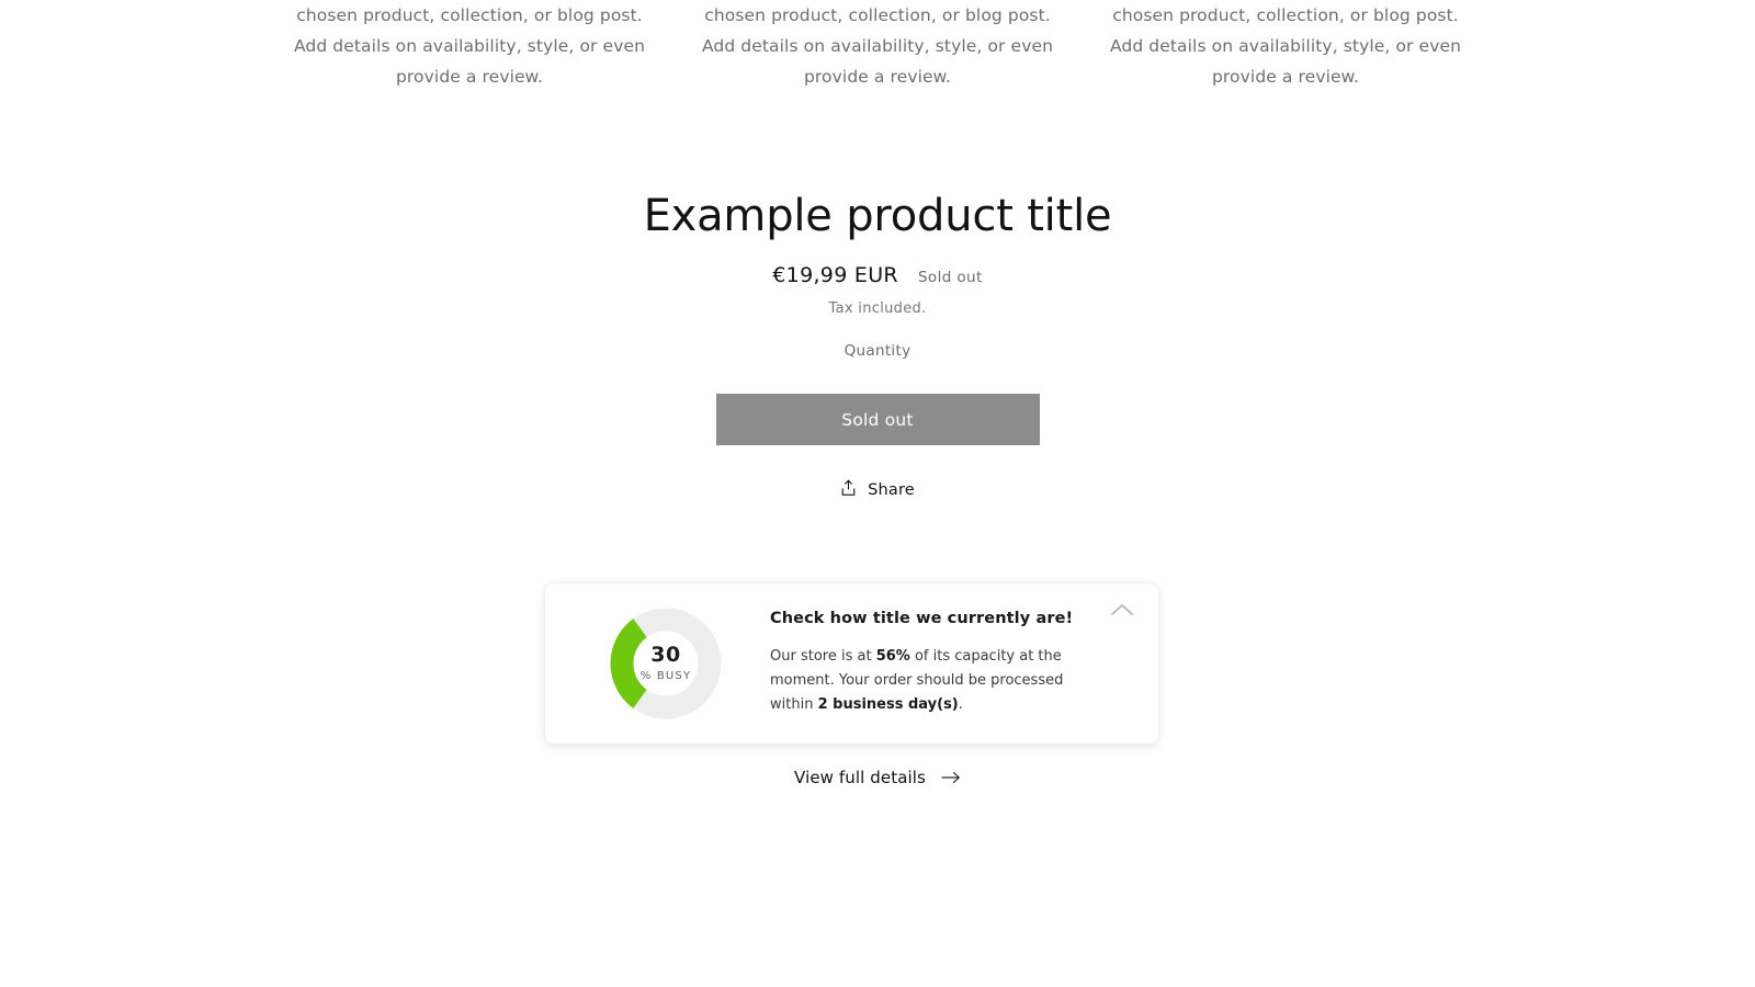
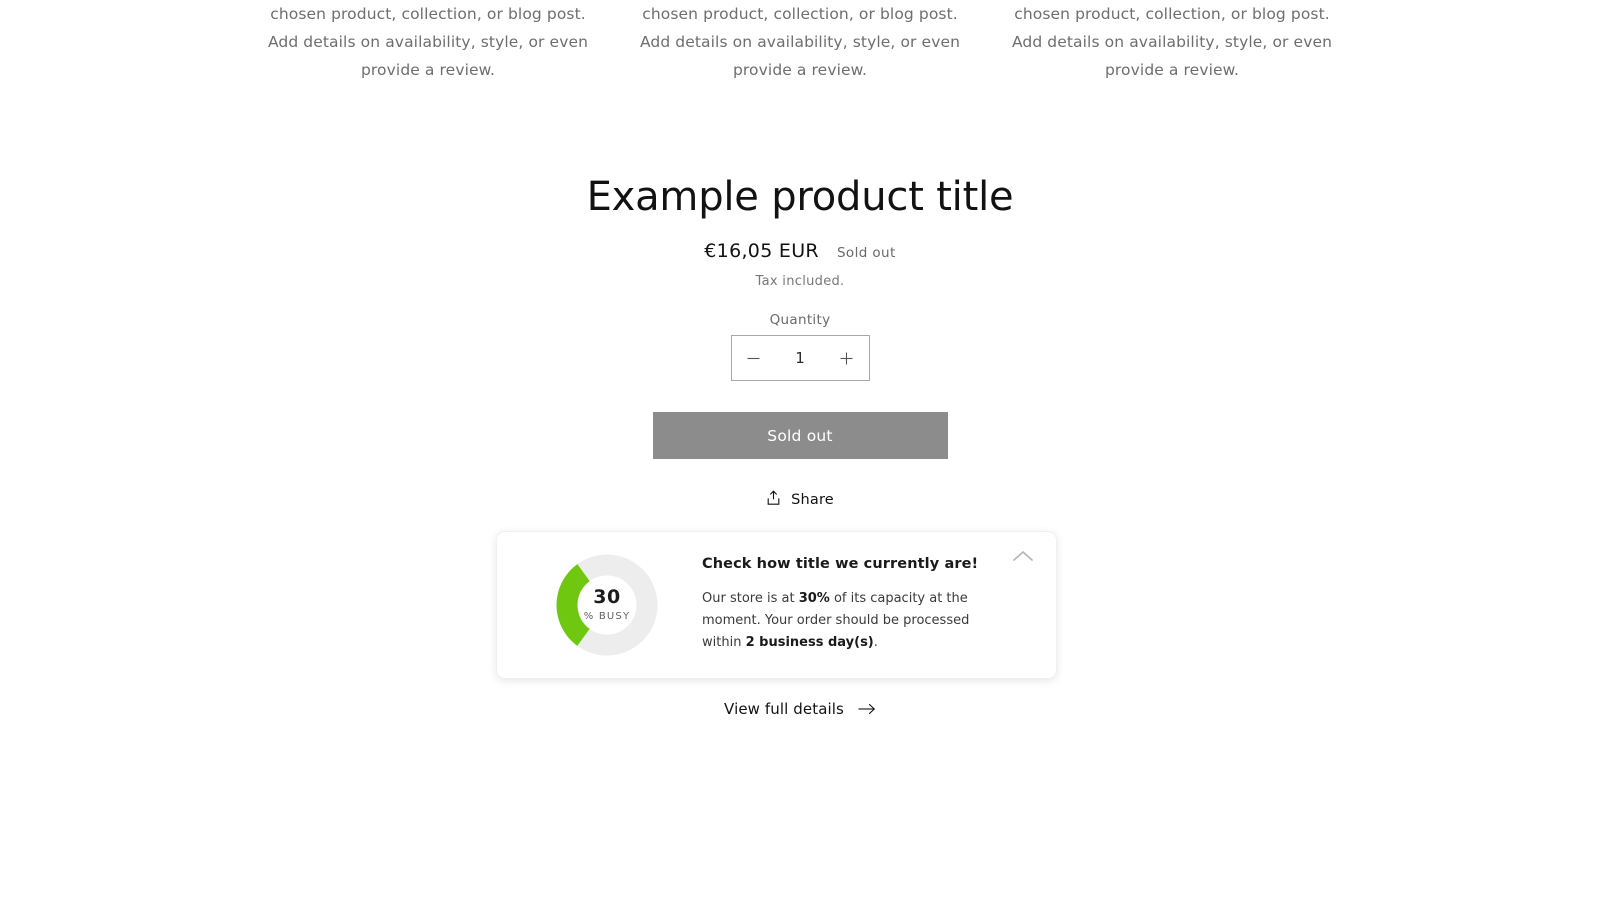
  chosen product, collection, or blog post. Add details on availability, style, or even provide a review.
  chosen product, collection, or blog post. Add details on availability, style, or even provide a review.
  chosen product, collection, or blog post. Add details on availability, style, or even provide a review.
  Example product title
- €19,99 EUR
+ €16,05 EUR
  Sold out
  Tax included.
  Quantity
+ 1
  Sold out
  Share
  30
  % BUSY
  Check how title we currently are!
- Our store is at 56% of its capacity at the moment. Your order should be processed within 2 business day(s).
+ Our store is at 30% of its capacity at the moment. Your order should be processed within 2 business day(s).
  View full details
